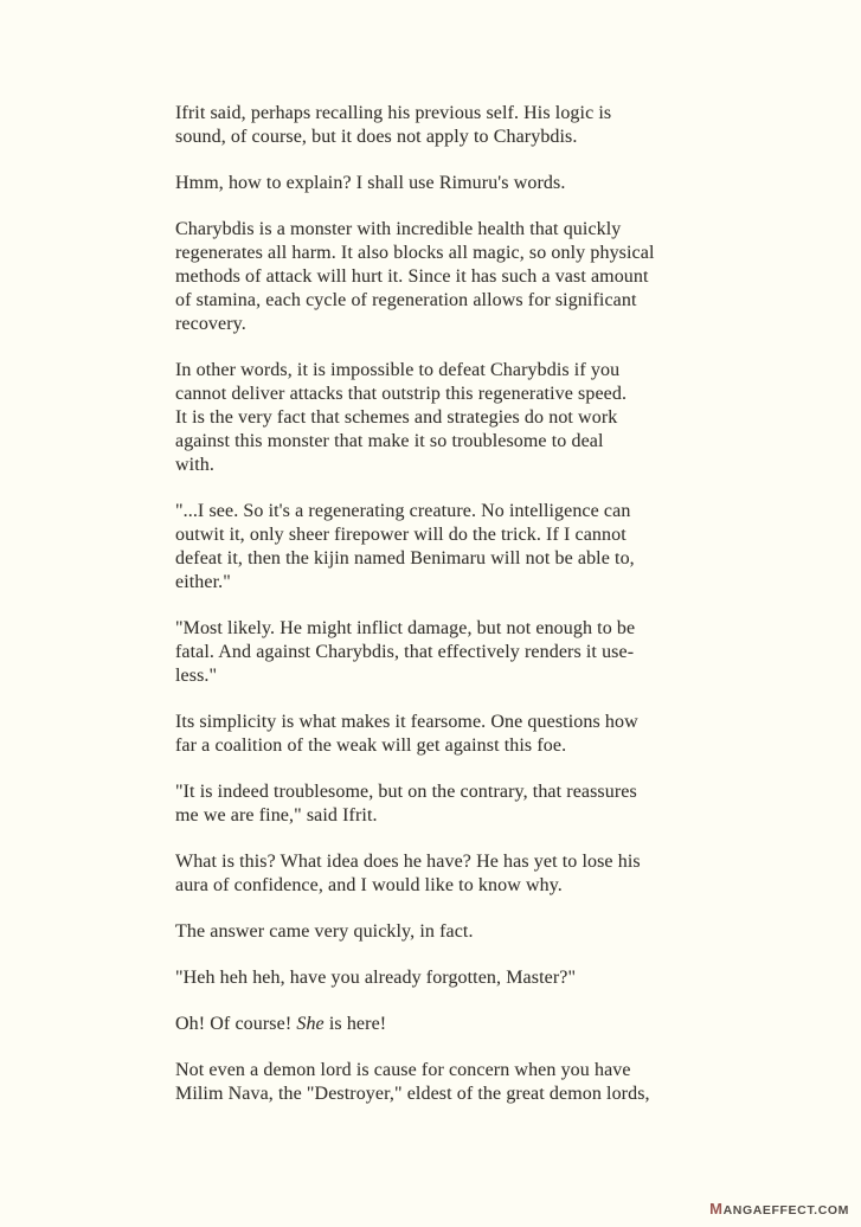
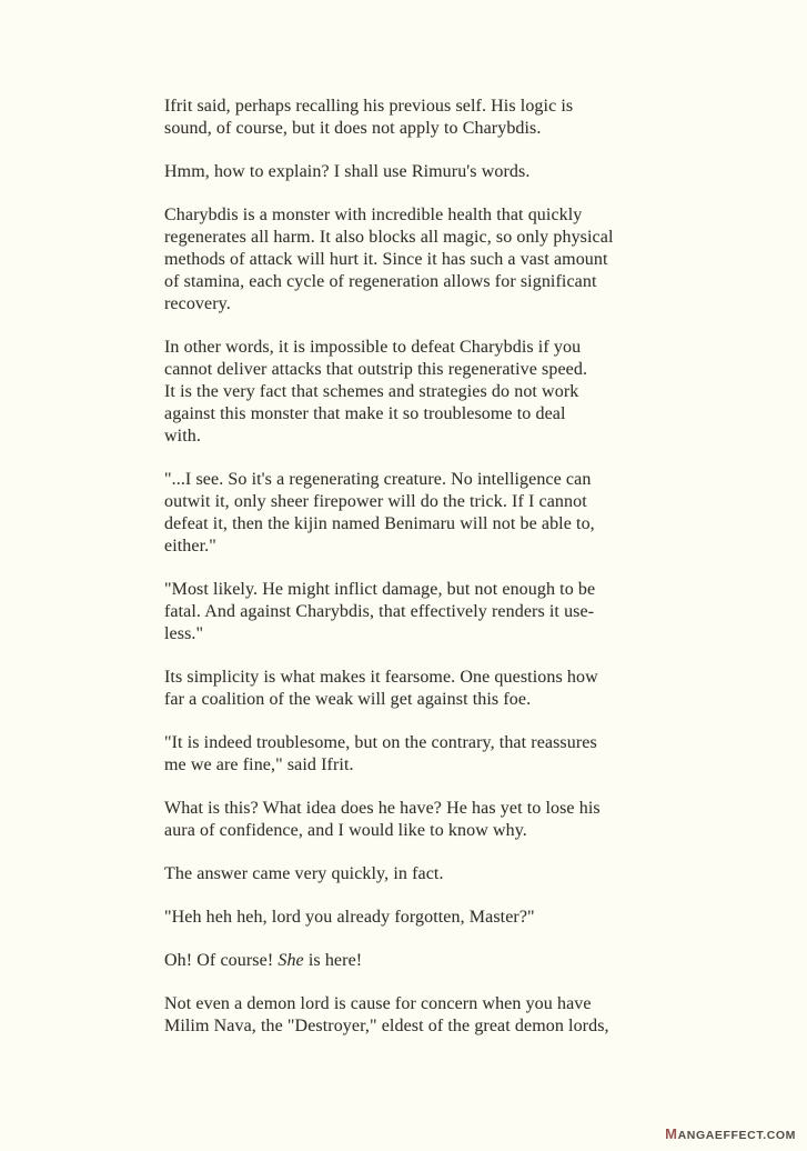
  Ifrit said, perhaps recalling his previous self. His logic is
  sound, of course, but it does not apply to Charybdis.
  Hmm, how to explain? I shall use Rimuru's words.
  Charybdis is a monster with incredible health that quickly
  regenerates all harm. It also blocks all magic, so only physical
  methods of attack will hurt it. Since it has such a vast amount
  of stamina, each cycle of regeneration allows for significant
  recovery.
  In other words, it is impossible to defeat Charybdis if you
  cannot deliver attacks that outstrip this regenerative speed.
  It is the very fact that schemes and strategies do not work
  against this monster that make it so troublesome to deal
  with.
  "...I see. So it's a regenerating creature. No intelligence can
  outwit it, only sheer firepower will do the trick. If I cannot
  defeat it, then the kijin named Benimaru will not be able to,
  either."
  "Most likely. He might inflict damage, but not enough to be
  fatal. And against Charybdis, that effectively renders it use-
  less."
  Its simplicity is what makes it fearsome. One questions how
  far a coalition of the weak will get against this foe.
  "It is indeed troublesome, but on the contrary, that reassures
  me we are fine," said Ifrit.
  What is this? What idea does he have? He has yet to lose his
  aura of confidence, and I would like to know why.
  The answer came very quickly, in fact.
- "Heh heh heh, have you already forgotten, Master?"
+ "Heh heh heh, lord you already forgotten, Master?"
  Oh! Of course! She is here!
  Not even a demon lord is cause for concern when you have
  Milim Nava, the "Destroyer," eldest of the great demon lords,
  MANGAEFFECT.COM
